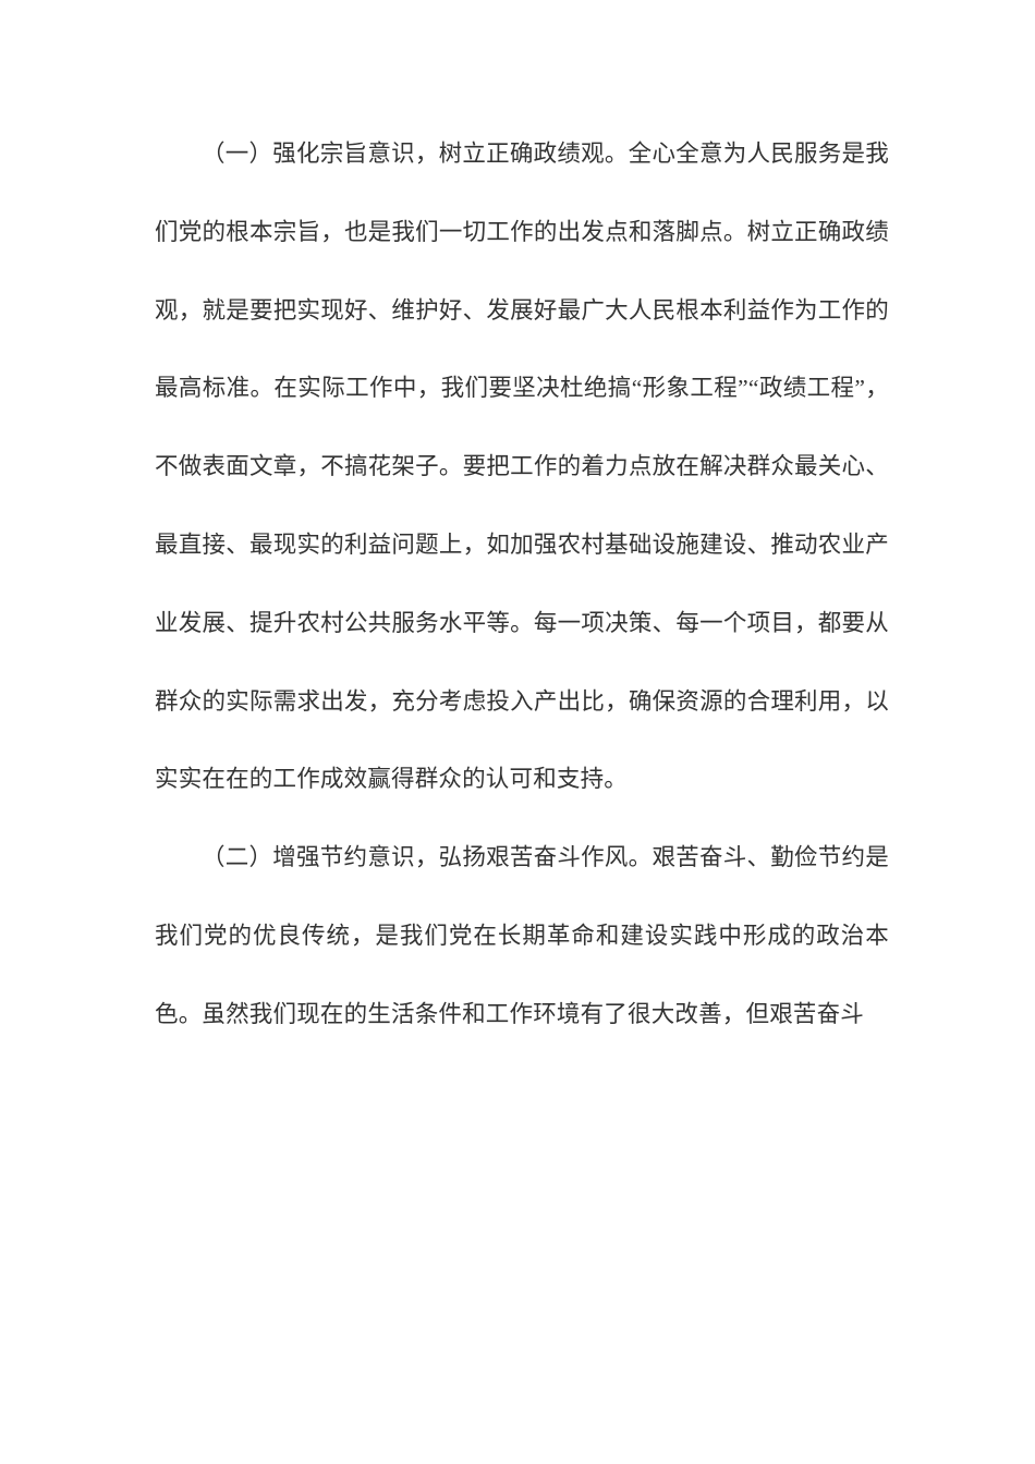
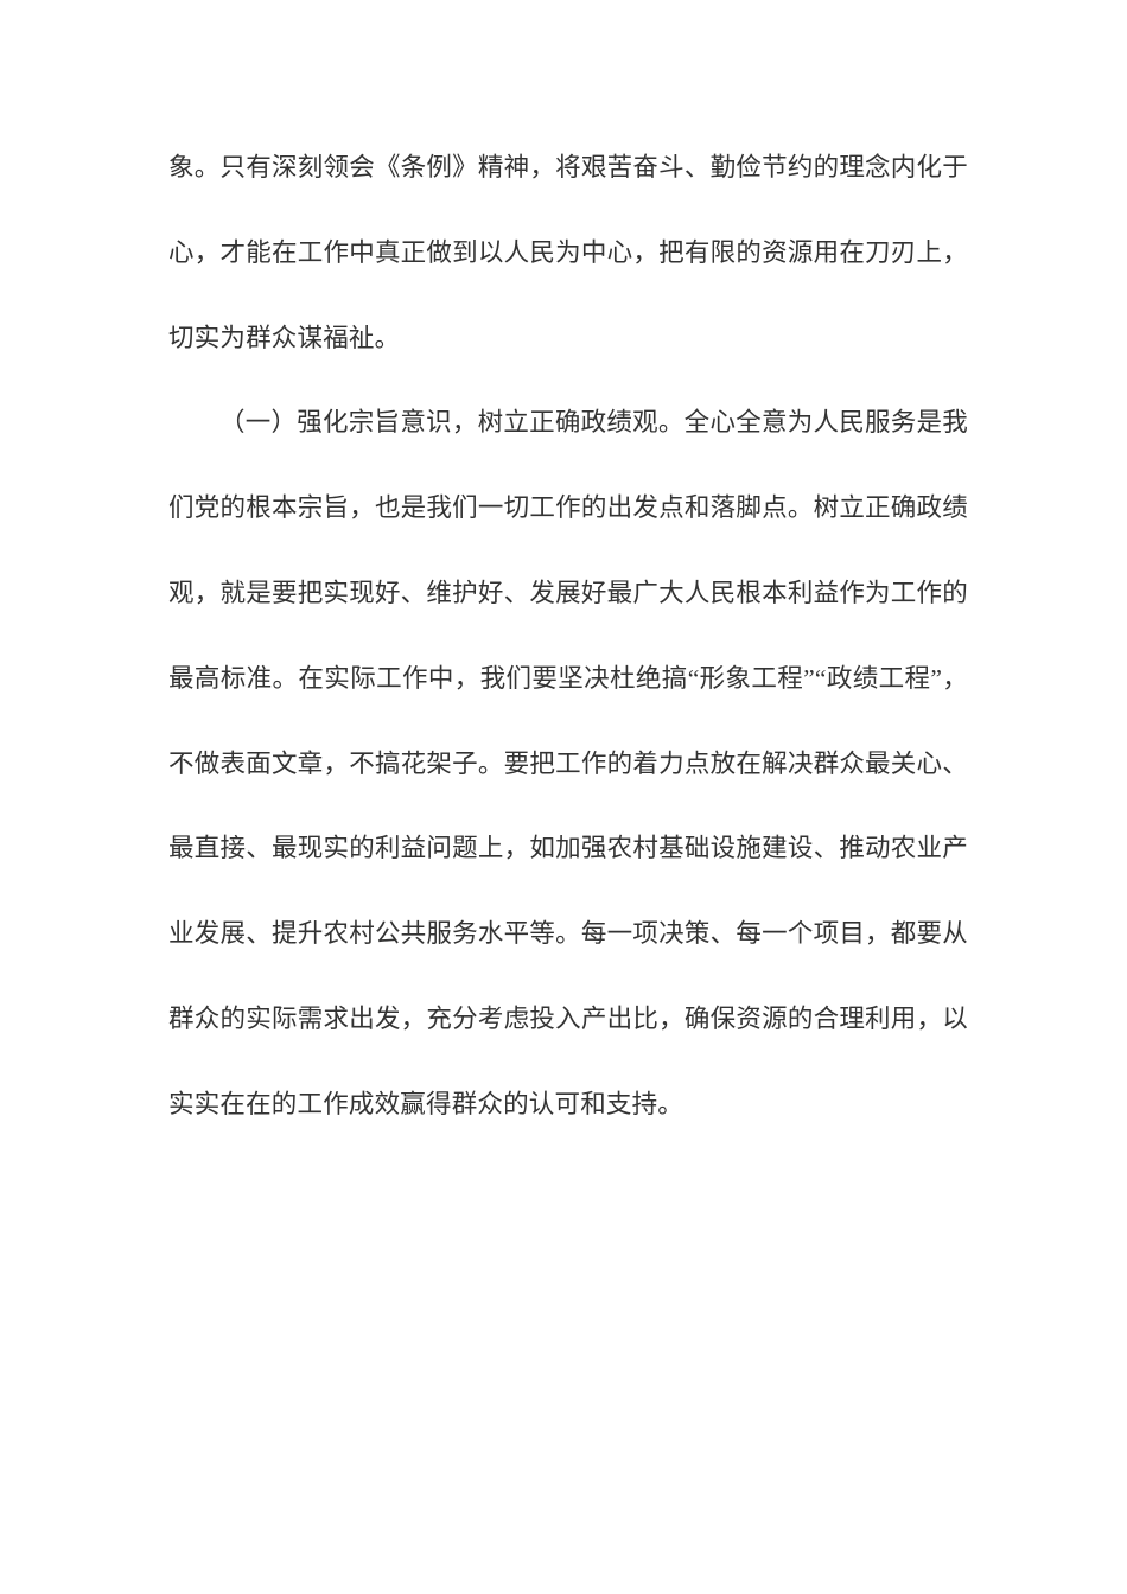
+ 象。只有深刻领会《条例》精神，将艰苦奋斗、勤俭节约的理念内化于心，才能在工作中真正做到以人民为中心，把有限的资源用在刀刃上，切实为群众谋福祉。
  （一）强化宗旨意识，树立正确政绩观。全心全意为人民服务是我们党的根本宗旨，也是我们一切工作的出发点和落脚点。树立正确政绩观，就是要把实现好、维护好、发展好最广大人民根本利益作为工作的最高标准。在实际工作中，我们要坚决杜绝搞“形象工程”“政绩工程”，不做表面文章，不搞花架子。要把工作的着力点放在解决群众最关心、最直接、最现实的利益问题上，如加强农村基础设施建设、推动农业产业发展、提升农村公共服务水平等。每一项决策、每一个项目，都要从群众的实际需求出发，充分考虑投入产出比，确保资源的合理利用，以实实在在的工作成效赢得群众的认可和支持。
- （二）增强节约意识，弘扬艰苦奋斗作风。艰苦奋斗、勤俭节约是我们党的优良传统，是我们党在长期革命和建设实践中形成的政治本色。虽然我们现在的生活条件和工作环境有了很大改善，但艰苦奋斗
